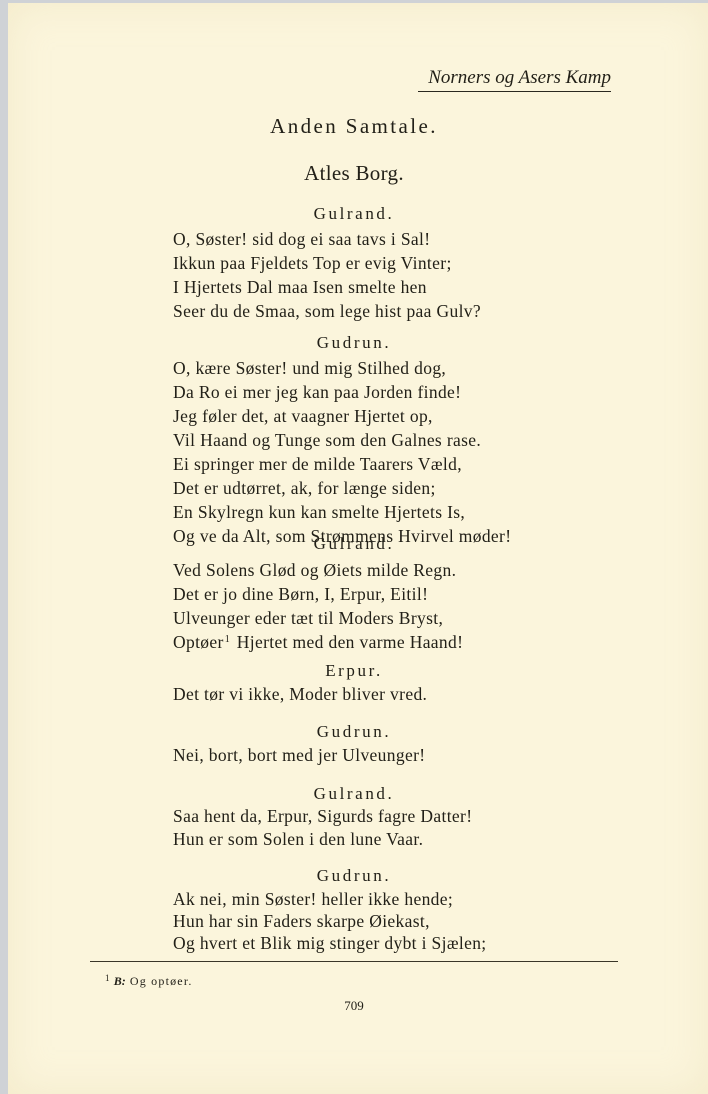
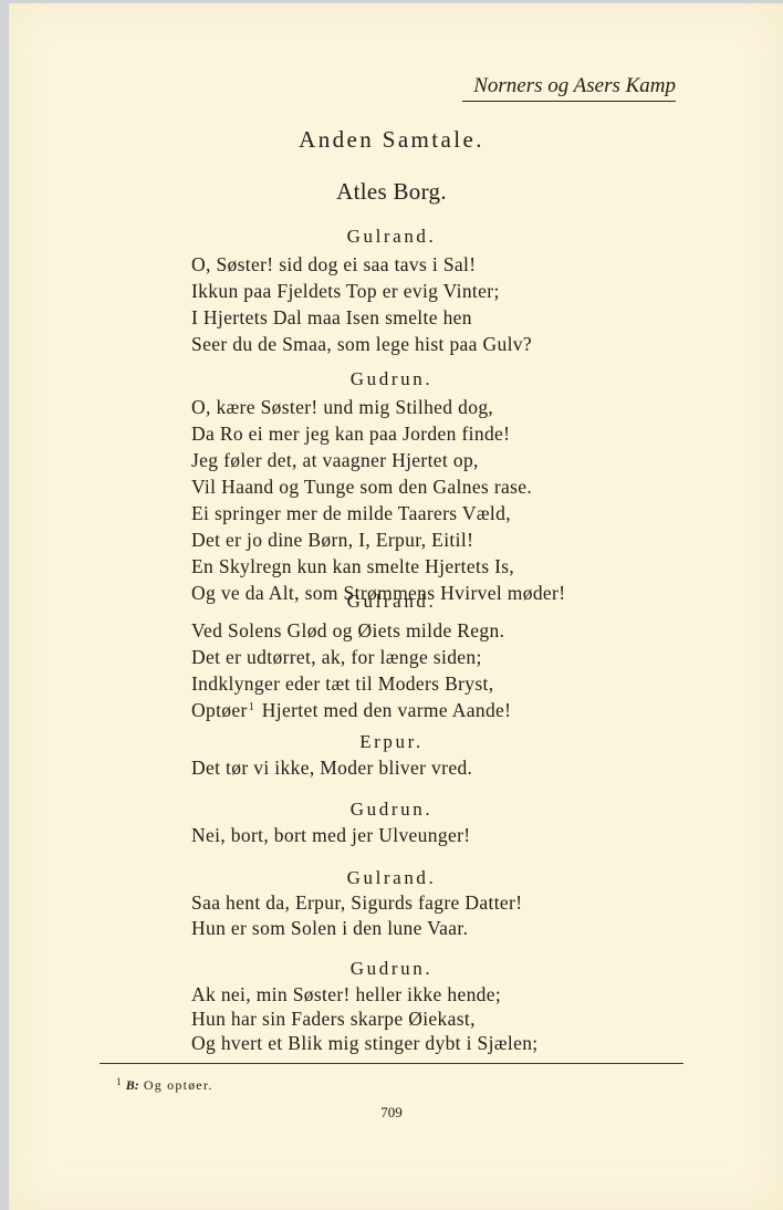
  Norners og Asers Kamp
  Anden Samtale.
  Atles Borg.
  Gulrand.
  O, Søster! sid dog ei saa tavs i Sal!
  Ikkun paa Fjeldets Top er evig Vinter;
  I Hjertets Dal maa Isen smelte hen
  Seer du de Smaa, som lege hist paa Gulv?
  Gudrun.
  O, kære Søster! und mig Stilhed dog,
  Da Ro ei mer jeg kan paa Jorden finde!
  Jeg føler det, at vaagner Hjertet op,
  Vil Haand og Tunge som den Galnes rase.
  Ei springer mer de milde Taarers Væld,
- Det er udtørret, ak, for længe siden;
+ Det er jo dine Børn, I, Erpur, Eitil!
  En Skylregn kun kan smelte Hjertets Is,
  Og ve da Alt, som Strømmens Hvirvel møder!
  Gulrand.
  Ved Solens Glød og Øiets milde Regn.
- Det er jo dine Børn, I, Erpur, Eitil!
+ Det er udtørret, ak, for længe siden;
- Ulveunger eder tæt til Moders Bryst,
+ Indklynger eder tæt til Moders Bryst,
- Optøer1 Hjertet med den varme Haand!
+ Optøer1 Hjertet med den varme Aande!
  Erpur.
  Det tør vi ikke, Moder bliver vred.
  Gudrun.
  Nei, bort, bort med jer Ulveunger!
  Gulrand.
  Saa hent da, Erpur, Sigurds fagre Datter!
  Hun er som Solen i den lune Vaar.
  Gudrun.
  Ak nei, min Søster! heller ikke hende;
  Hun har sin Faders skarpe Øiekast,
  Og hvert et Blik mig stinger dybt i Sjælen;
  1 B: Og optøer.
  709
